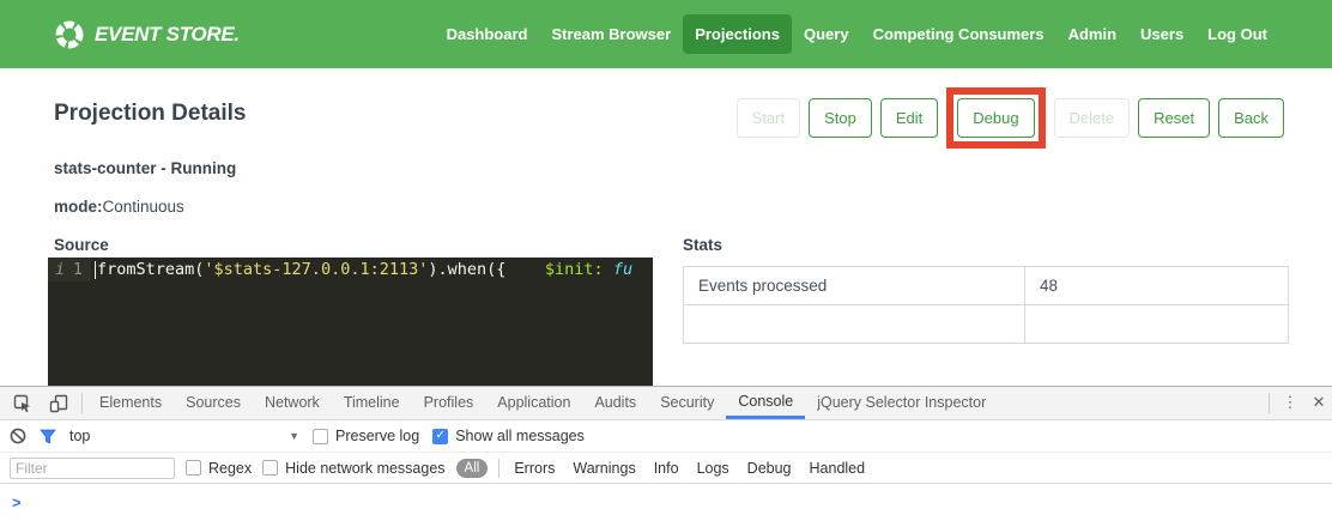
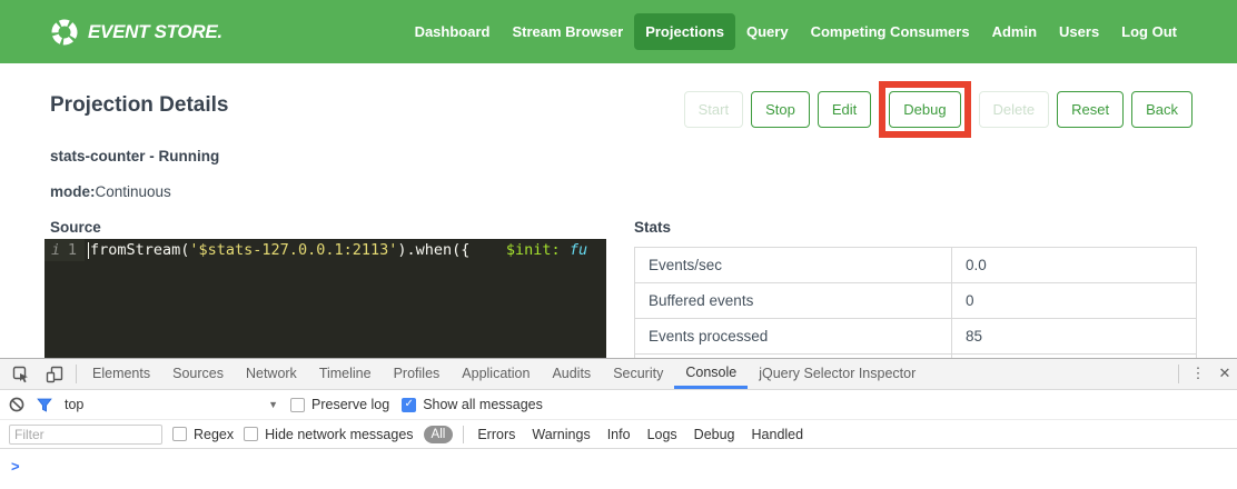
  EVENT STORE.
  Dashboard
  Stream Browser
  Projections
  Query
  Competing Consumers
  Admin
  Users
  Log Out
  Projection Details
  Start
  Stop
  Edit
  Debug
  Delete
  Reset
  Back
  stats-counter - Running
  mode:Continuous
  Source
  i
  1
  fromStream('$stats-127.0.0.1:2113').when({ $init: fu
  Stats
+ Events/sec
+ 0.0
+ Buffered events
+ 0
  Events processed
- 48
+ 85
  Elements
  Sources
  Network
  Timeline
  Profiles
  Application
  Audits
  Security
  Console
  jQuery Selector Inspector
  ⋮
  ✕
  top
  ▼
  Preserve log
  Show all messages
  Filter
  Regex
  Hide network messages
  All
  Errors
  Warnings
  Info
  Logs
  Debug
  Handled
  >
